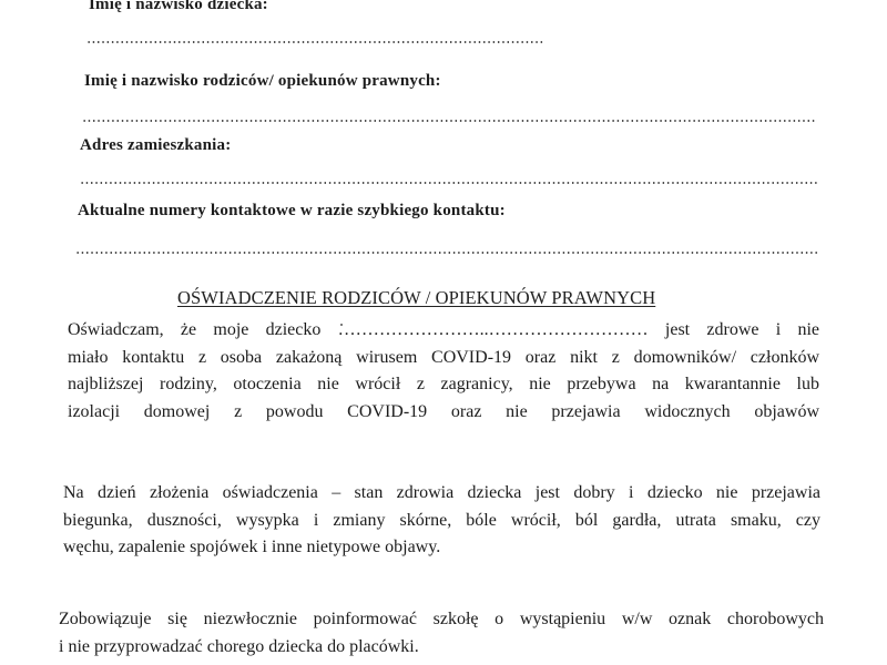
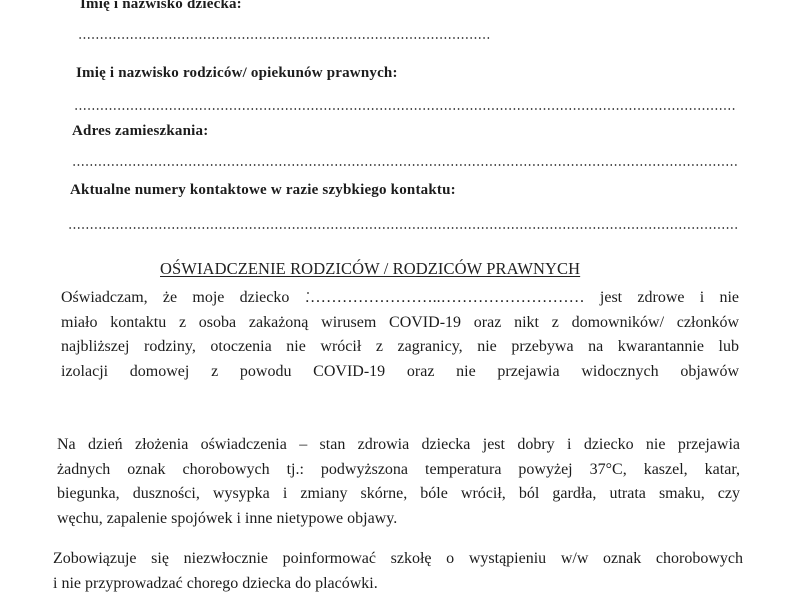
  Imię i nazwisko dziecka:
  Imię i nazwisko rodziców/ opiekunów prawnych:
  Adres zamieszkania:
  Aktualne numery kontaktowe w razie szybkiego kontaktu:
- OŚWIADCZENIE RODZICÓW / OPIEKUNÓW PRAWNYCH
+ OŚWIADCZENIE RODZICÓW / RODZICÓW PRAWNYCH
  Oświadczam, że moje dziecko ……………………..……………………… jest zdrowe i nie
  miało kontaktu z osoba zakażoną wirusem COVID-19 oraz nikt z domowników/ członków
  najbliższej rodziny, otoczenia nie wrócił z zagranicy, nie przebywa na kwarantannie lub
  izolacji domowej z powodu COVID-19 oraz nie przejawia widocznych objawów
  Na dzień złożenia oświadczenia – stan zdrowia dziecka jest dobry i dziecko nie przejawia
+ żadnych oznak chorobowych tj.: podwyższona temperatura powyżej 37°C, kaszel, katar,
  biegunka, duszności, wysypka i zmiany skórne, bóle wrócił, ból gardła, utrata smaku, czy
  węchu, zapalenie spojówek i inne nietypowe objawy.
  Zobowiązuje się niezwłocznie poinformować szkołę o wystąpieniu w/w oznak chorobowych
  i nie przyprowadzać chorego dziecka do placówki.
